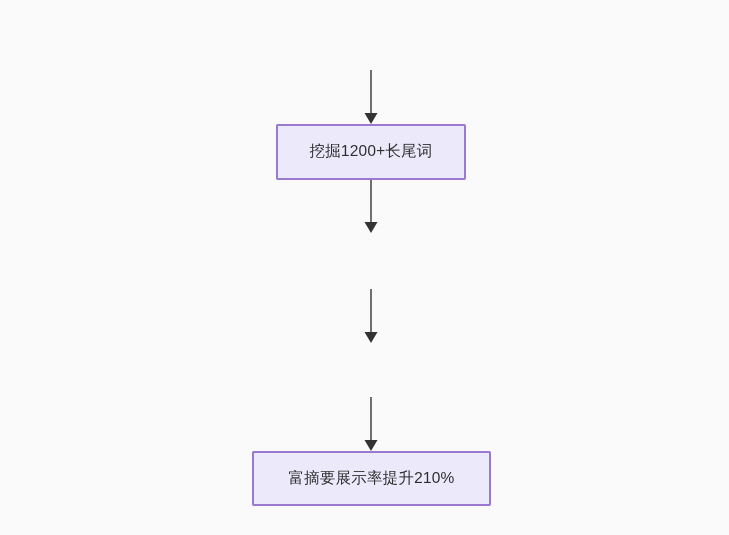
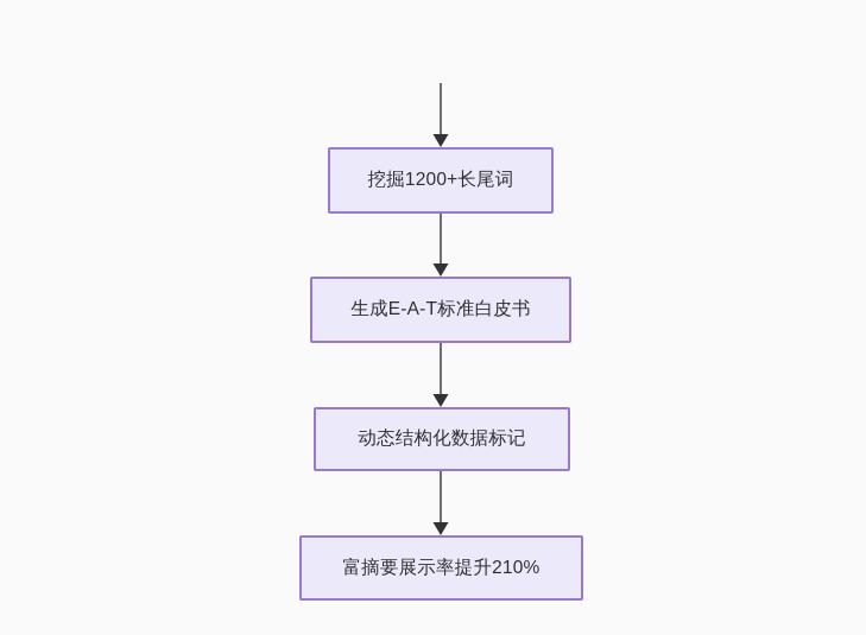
  挖掘1200+长尾词
+ 生成E-A-T标准白皮书
+ 动态结构化数据标记
  富摘要展示率提升210%
